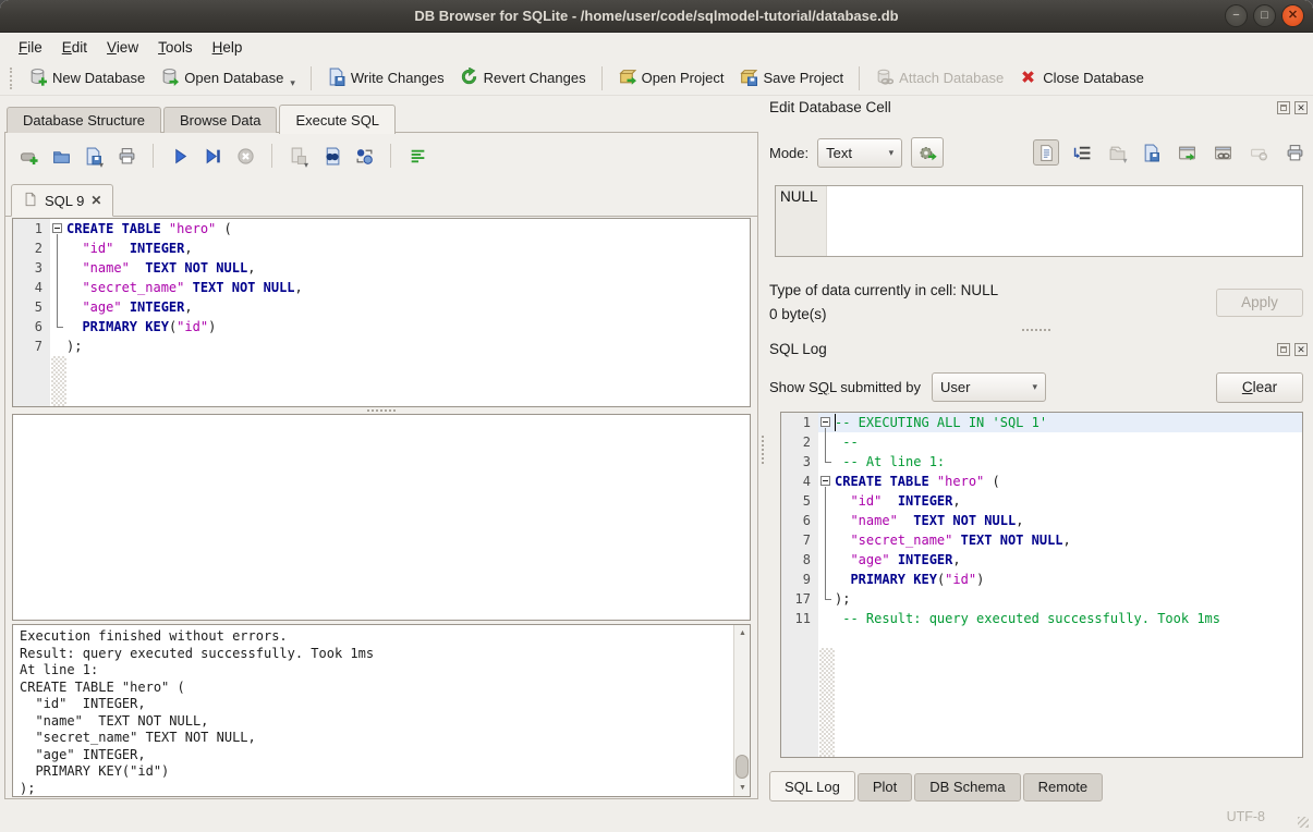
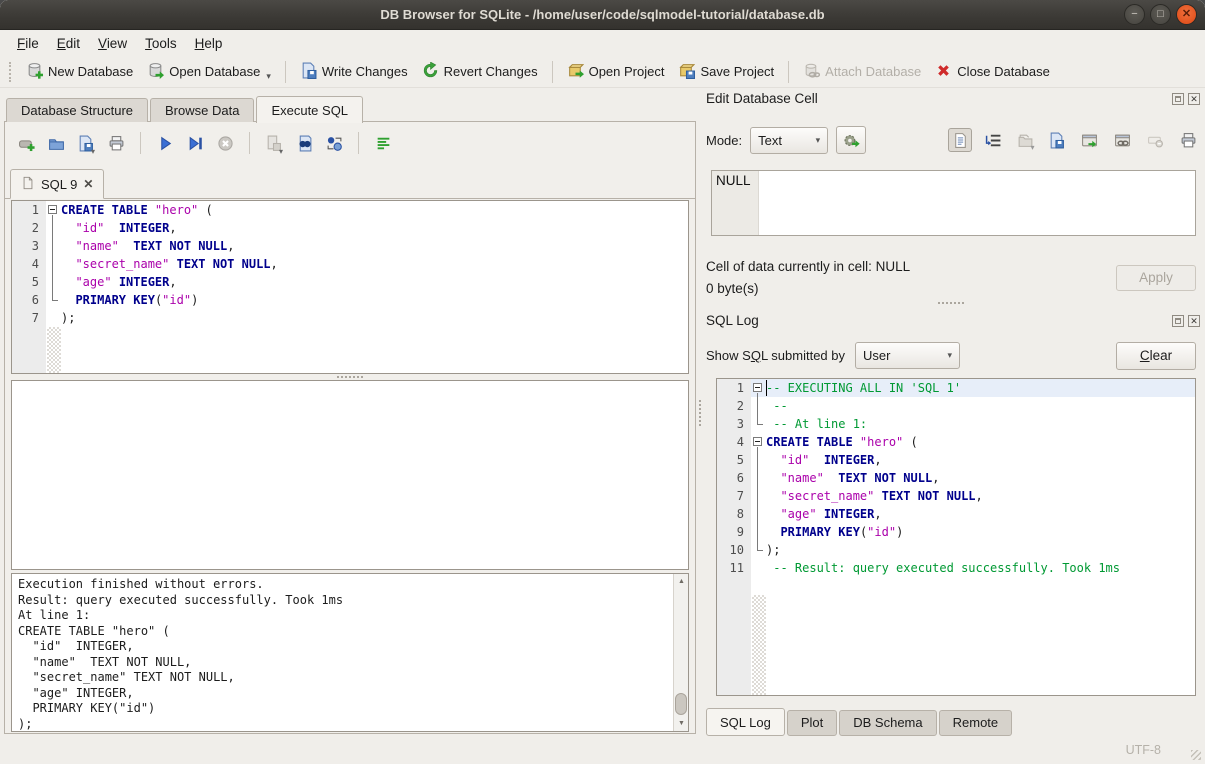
  DB Browser for SQLite - /home/user/code/sqlmodel-tutorial/database.db
  −
  □
  ✕
  File
  Edit
  View
  Tools
  Help
  New Database
  Open Database
  ▾
  Write Changes
  Revert Changes
  Open Project
  Save Project
  Attach Database
  Close Database
  Database Structure
  Browse Data
  Execute SQL
  ▾
  ▾
  SQL 9
  ✕
  1
  CREATE TABLE "hero" (
  2
  "id" INTEGER,
  3
  "name" TEXT NOT NULL,
  4
  "secret_name" TEXT NOT NULL,
  5
  "age" INTEGER,
  6
  PRIMARY KEY("id")
  7
  );
  Execution finished without errors.
  Result: query executed successfully. Took 1ms
  At line 1:
  CREATE TABLE "hero" (
  "id" INTEGER,
  "name" TEXT NOT NULL,
  "secret_name" TEXT NOT NULL,
  "age" INTEGER,
  PRIMARY KEY("id")
  );
  Edit Database Cell
  ✕
  Mode:
  Text
  ▾
  ▾
  NULL
- Type of data currently in cell: NULL
+ Cell of data currently in cell: NULL
  0 byte(s)
  Apply
  SQL Log
  ✕
  Show SQL submitted by
  User
  ▾
  Clear
  1
  -- EXECUTING ALL IN 'SQL 1'
  2
  --
  3
  -- At line 1:
  4
  CREATE TABLE "hero" (
  5
  "id" INTEGER,
  6
  "name" TEXT NOT NULL,
  7
  "secret_name" TEXT NOT NULL,
  8
  "age" INTEGER,
  9
  PRIMARY KEY("id")
- 17
+ 10
  );
  11
  -- Result: query executed successfully. Took 1ms
  SQL Log
  Plot
  DB Schema
  Remote
  UTF-8
